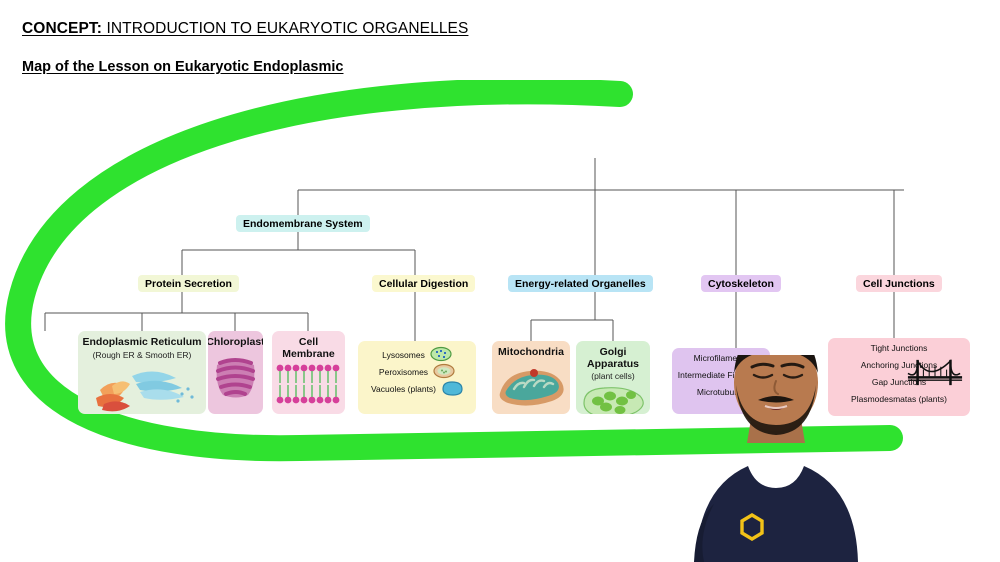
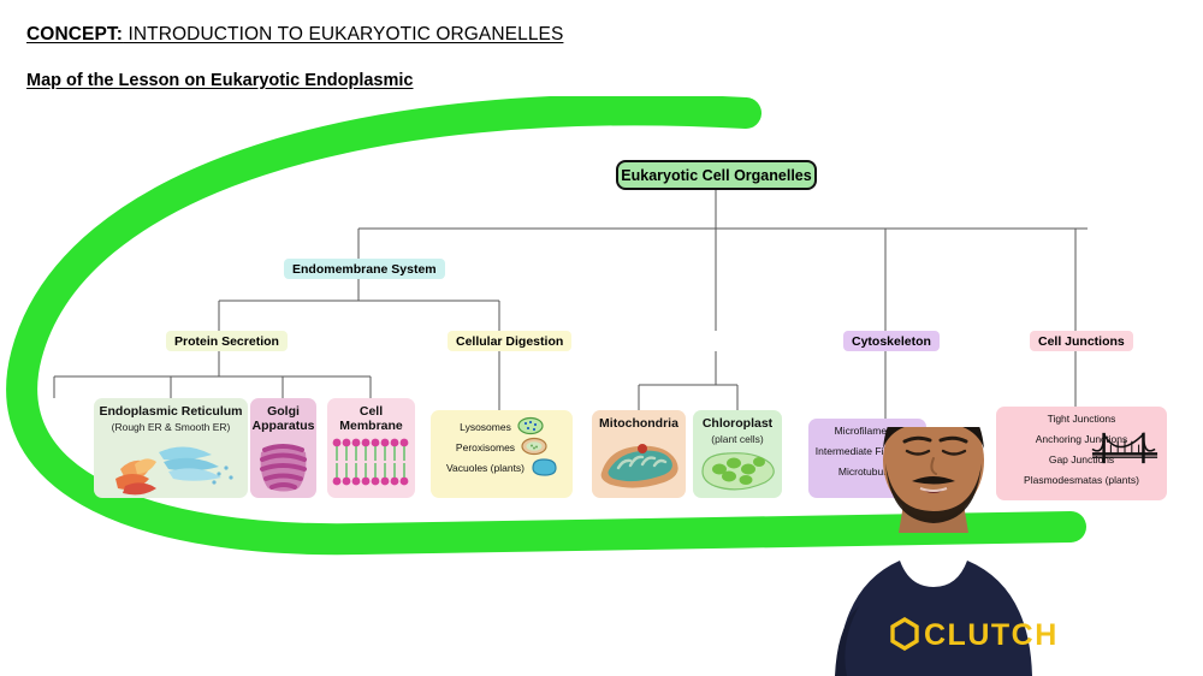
  CONCEPT: INTRODUCTION TO EUKARYOTIC ORGANELLES
  Map of the Lesson on Eukaryotic Endoplasmic
+ Eukaryotic Cell Organelles
  Endomembrane System
  Protein Secretion
  Cellular Digestion
- Energy-related Organelles
  Cytoskeleton
  Cell Junctions
  Endoplasmic Reticulum
  (Rough ER & Smooth ER)
- Chloroplast
+ Golgi Apparatus
  Cell Membrane
  Lysosomes
  Peroxisomes
  Vacuoles (plants)
  Mitochondria
- Golgi Apparatus
+ Chloroplast
  (plant cells)
  Microfilame
  Microtubu
  Tight Junctions
  Anchoring Junions
  Gap Junctions
  Plasmodesmatas (plants)
+ CLUTCH
